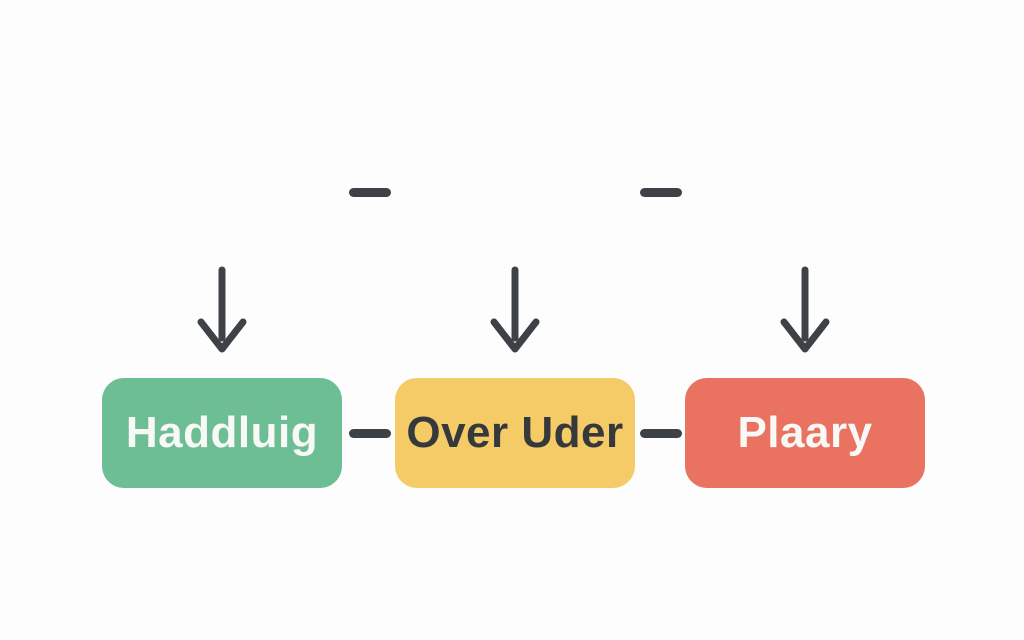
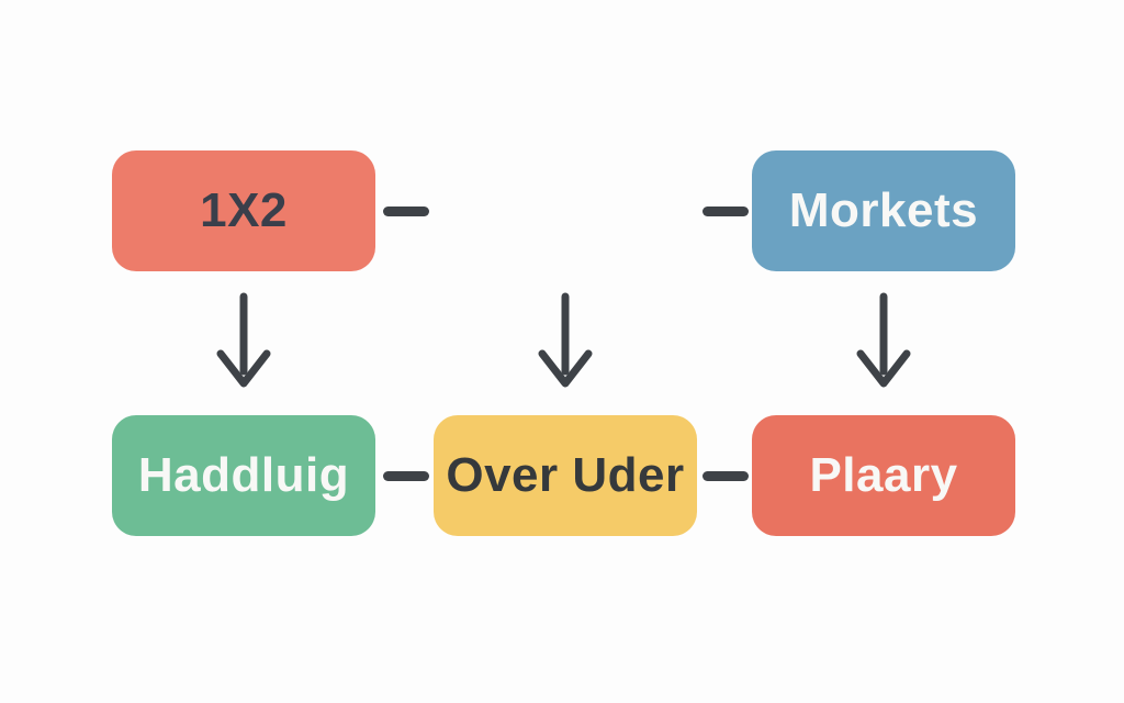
+ 1X2
+ Morkets
  Haddluig
  Over Uder
  Plaary
